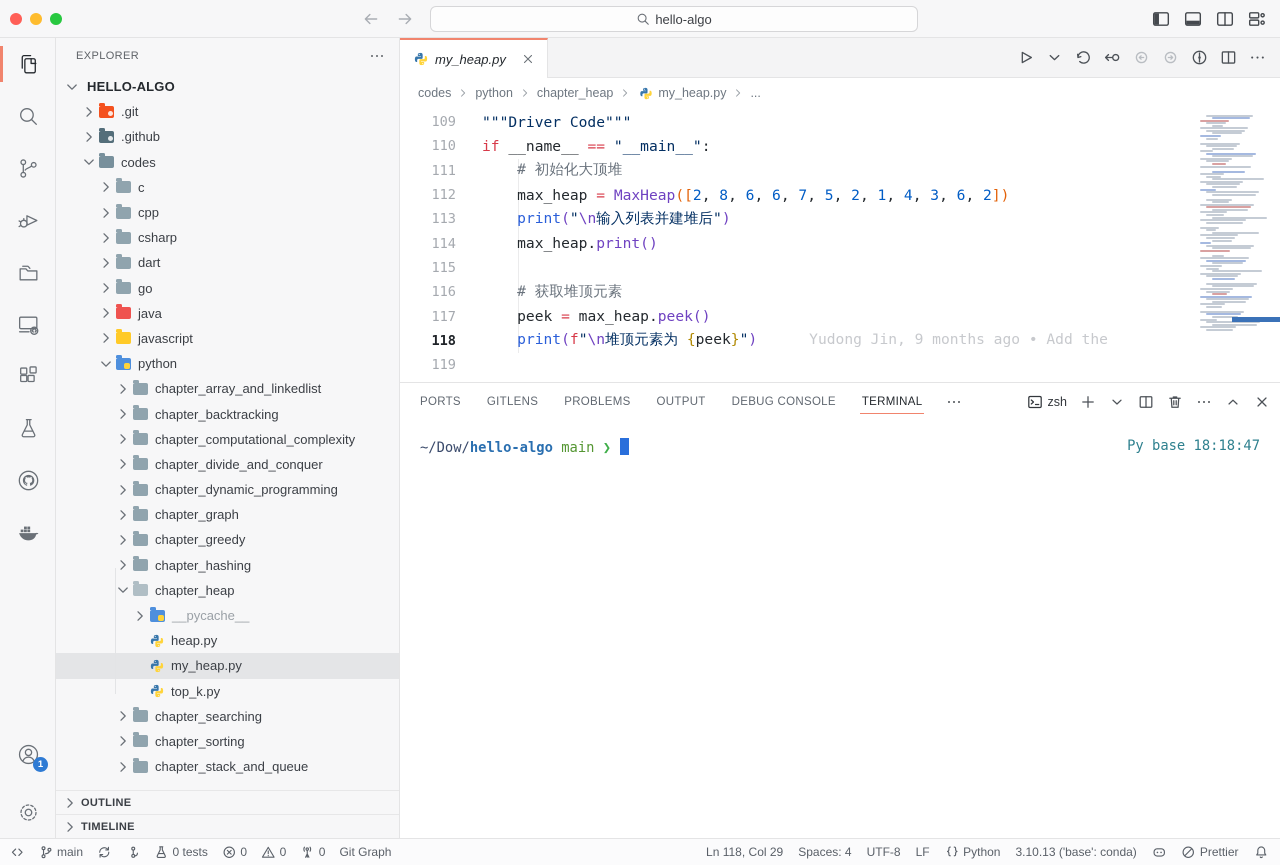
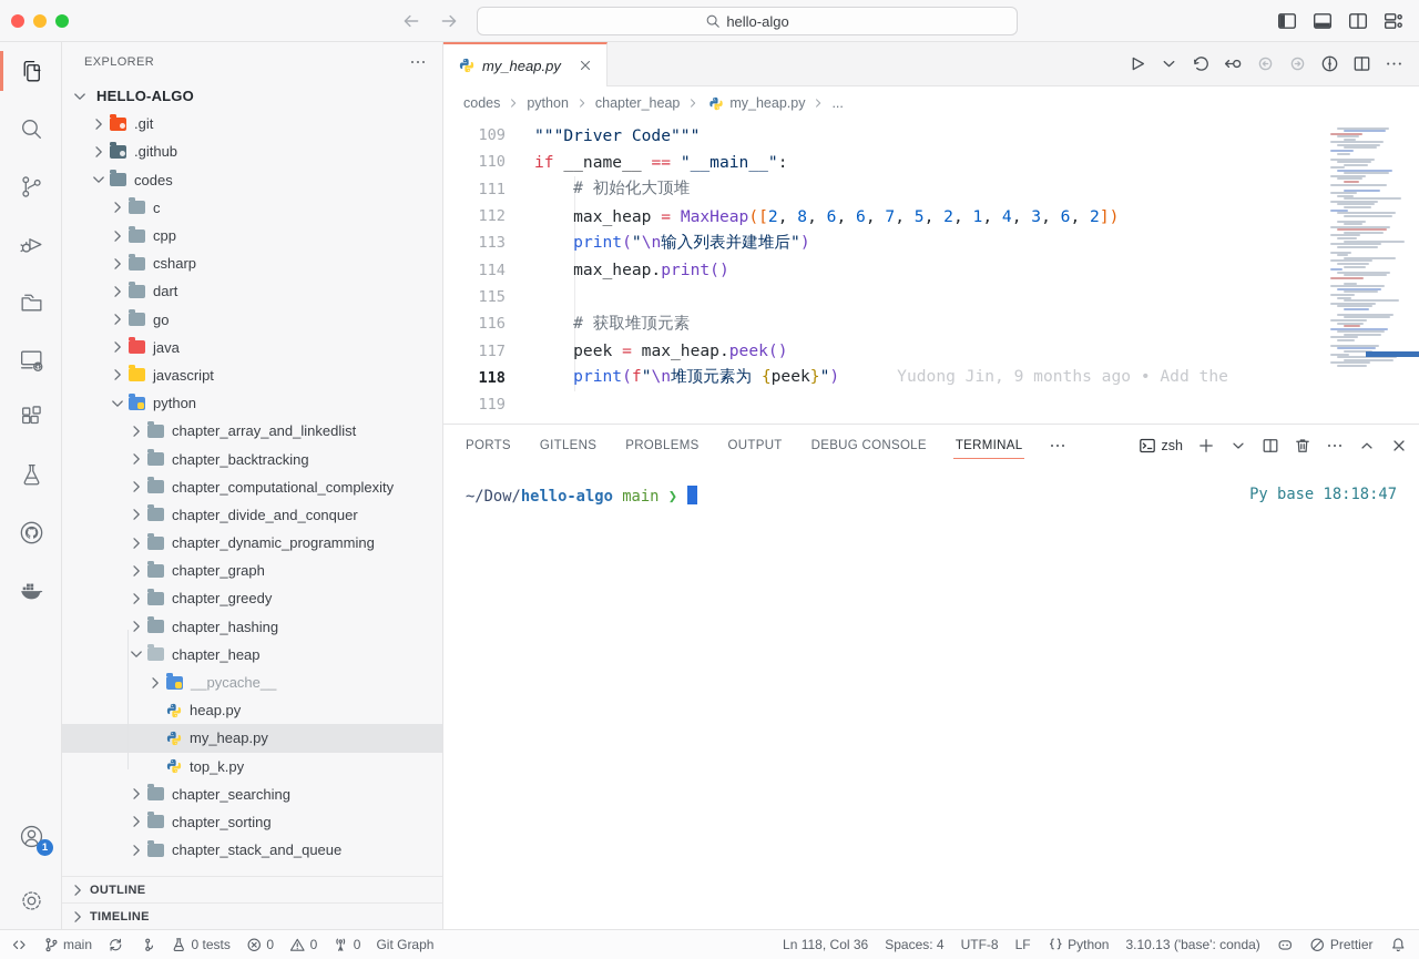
  hello-algo
  1
  EXPLORER
  HELLO-ALGO
  .git
  .github
  codes
  c
  cpp
  csharp
  dart
  go
  java
  javascript
  python
  chapter_array_and_linkedlist
  chapter_backtracking
  chapter_computational_complexity
  chapter_divide_and_conquer
  chapter_dynamic_programming
  chapter_graph
  chapter_greedy
  chapter_hashing
  chapter_heap
  __pycache__
  heap.py
  my_heap.py
  top_k.py
  chapter_searching
  chapter_sorting
  chapter_stack_and_queue
  OUTLINE
  TIMELINE
  my_heap.py
  codes
  python
  chapter_heap
  my_heap.py
  ...
  109
  """Driver Code"""
  110
  if __name__ == "__main__":
  111
  # 初始化大顶堆
  112
  max_heap = MaxHeap([2, 8, 6, 6, 7, 5, 2, 1, 4, 3, 6, 2])
  113
  print("\n输入列表并建堆后")
  114
  max_heap.print()
  115
  116
  # 获取堆顶元素
  117
  peek = max_heap.peek()
  118
  print(f"\n堆顶元素为 {peek}") Yudong Jin, 9 months ago • Add the
  119
  PORTS
  GITLENS
  PROBLEMS
  OUTPUT
  DEBUG CONSOLE
  TERMINAL
  zsh
  ~/Dow/hello-algo main ❯
  Py base 18:18:47
  main
  0 tests
  0
  0
  0
  Git Graph
- Ln 118, Col 29
+ Ln 118, Col 36
  Spaces: 4
  UTF-8
  LF
  Python
  3.10.13 ('base': conda)
  Prettier
